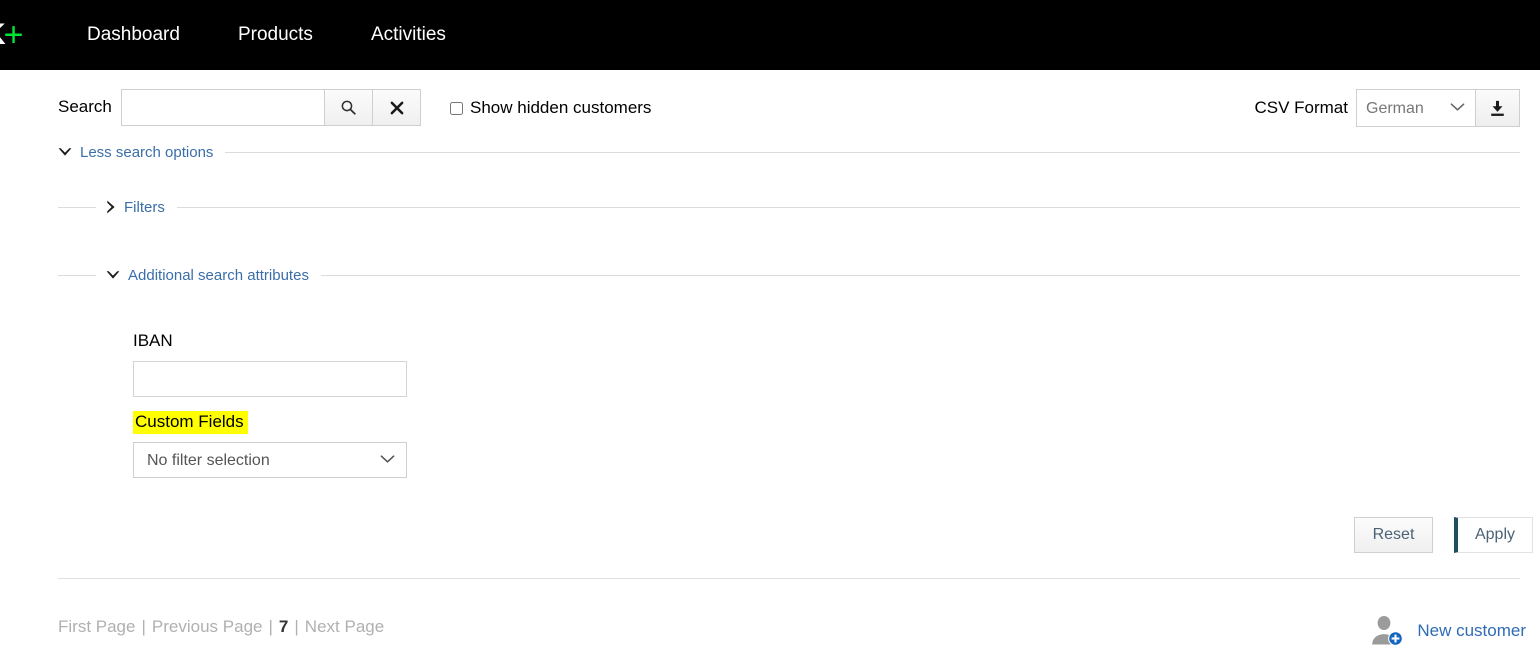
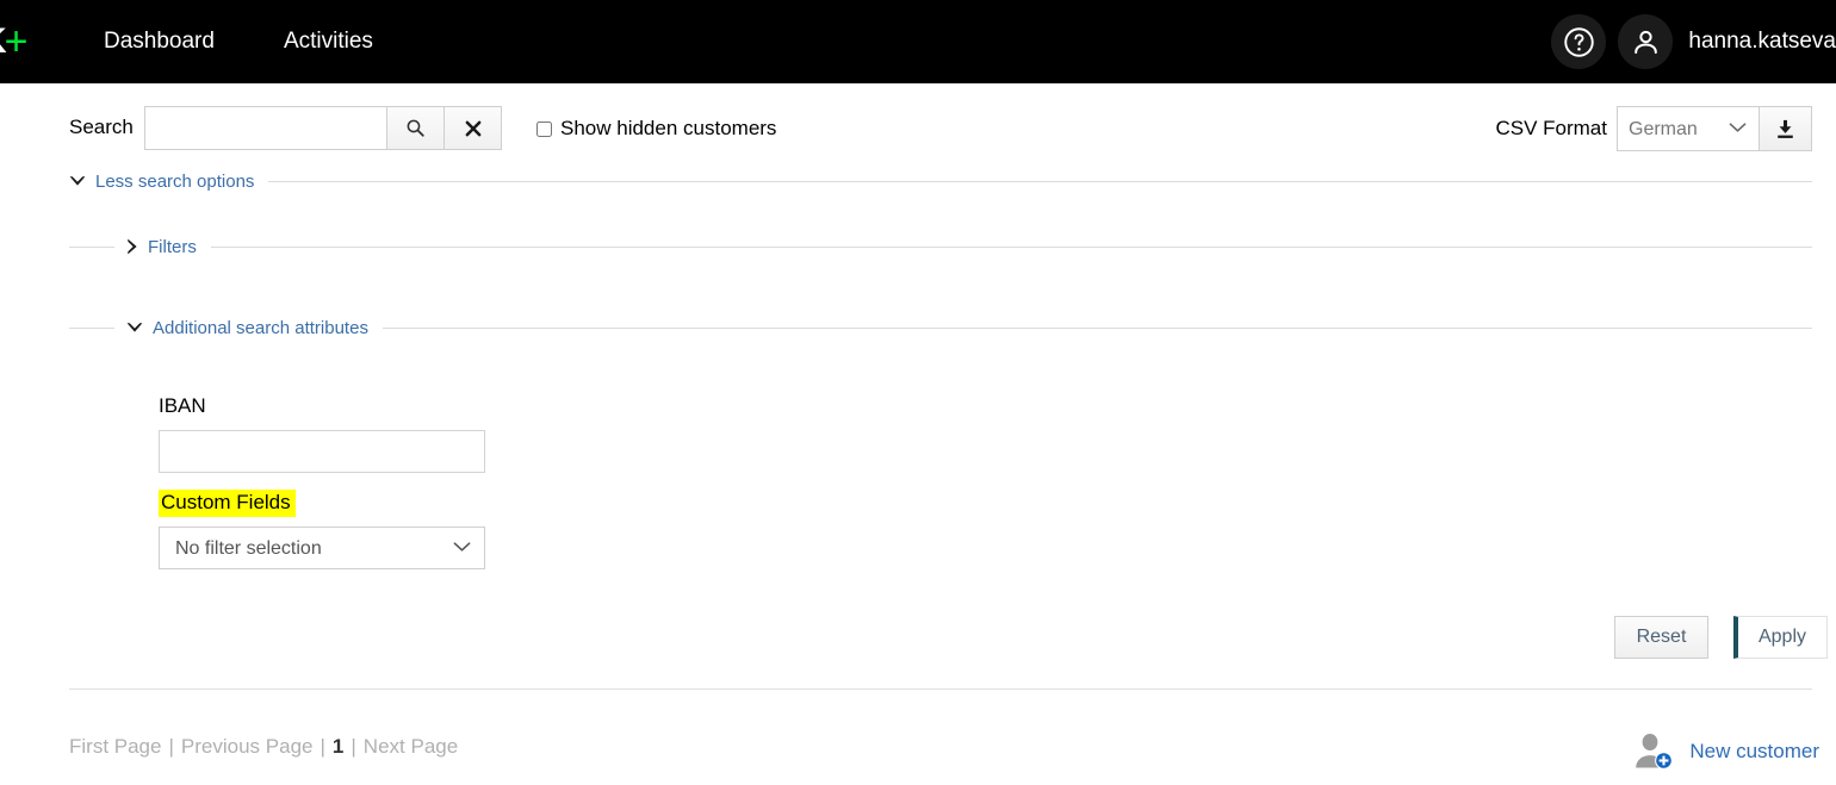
  +
  Dashboard
- Products
  Activities
+ hanna.katseva
  Search
  Show hidden customers
  CSV Format
  German
  Less search options
  Filters
  Additional search attributes
  IBAN
  Custom Fields
  No filter selection
  Reset
  Apply
  First Page
  |
  Previous Page
  |
- 7
+ 1
  |
  Next Page
  New customer
